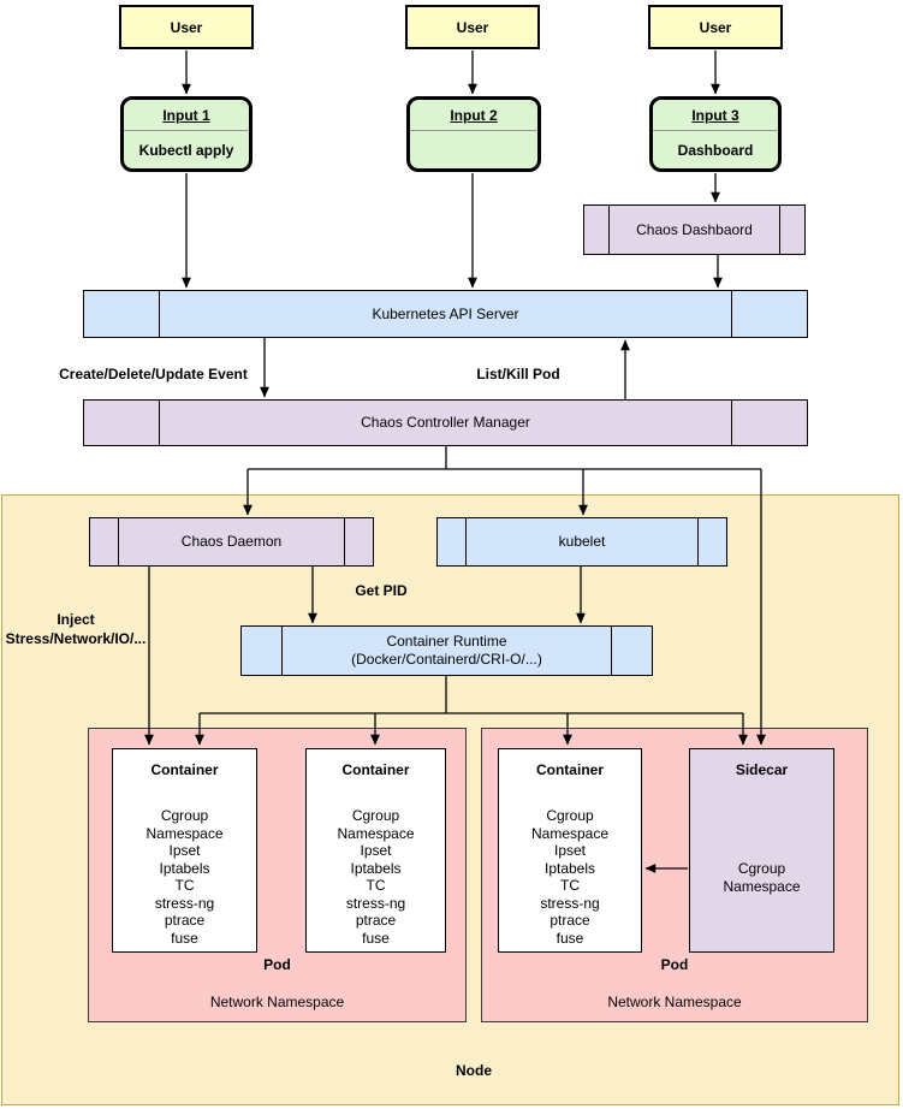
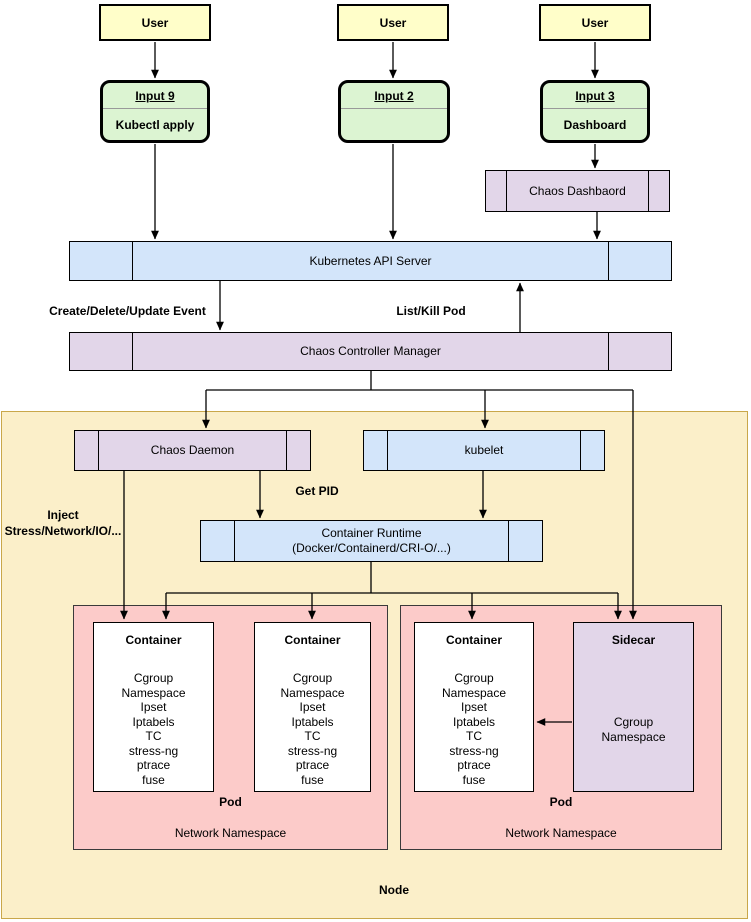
  User
  User
  User
- Input 1
+ Input 9
  Kubectl apply
  Input 2
  Input 3
  Dashboard
  Chaos Dashbaord
  Kubernetes API Server
  Chaos Controller Manager
  Create/Delete/Update Event
  List/Kill Pod
  Get PID
  Inject
  Stress/Network/IO/...
  Chaos Daemon
  kubelet
  Container Runtime
  (Docker/Containerd/CRI-O/...)
  Container
  Cgroup
  Namespace
  Ipset
  Iptabels
  TC
  stress-ng
  ptrace
  fuse
  Container
  Cgroup
  Namespace
  Ipset
  Iptabels
  TC
  stress-ng
  ptrace
  fuse
  Pod
  Network Namespace
  Container
  Cgroup
  Namespace
  Ipset
  Iptabels
  TC
  stress-ng
  ptrace
  fuse
  Sidecar
  Cgroup
  Namespace
  Pod
  Network Namespace
  Node
